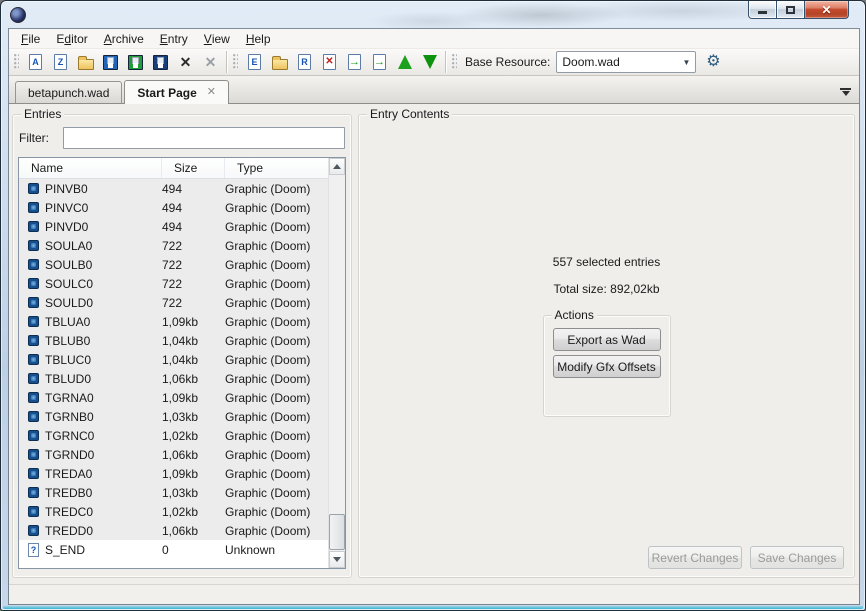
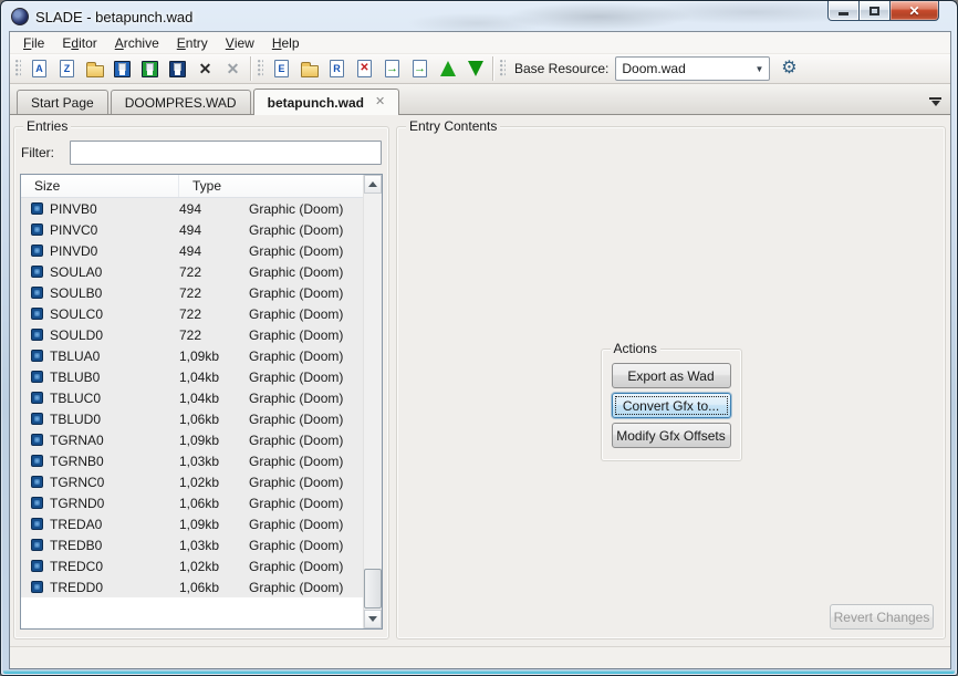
+ SLADE - betapunch.wad
  ✕
  F
  ile
  E
  d
  itor
  A
  rchive
  E
  ntry
  V
  iew
  H
  elp
  A
  Z
  ✕
  ✕
  E
  R
  ✕
  →
  →
  Base Resource:
  Doom.wad
  ▼
  ⚙
- betapunch.wad
+ Start Page
+ DOOMPRES.WAD
- Start Page
+ betapunch.wad
  ✕
  Entries
  Filter:
- Name
  Size
  Type
  PINVB0
  494
  Graphic (Doom)
  PINVC0
  494
  Graphic (Doom)
  PINVD0
  494
  Graphic (Doom)
  SOULA0
  722
  Graphic (Doom)
  SOULB0
  722
  Graphic (Doom)
  SOULC0
  722
  Graphic (Doom)
  SOULD0
  722
  Graphic (Doom)
  TBLUA0
  1,09kb
  Graphic (Doom)
  TBLUB0
  1,04kb
  Graphic (Doom)
  TBLUC0
  1,04kb
  Graphic (Doom)
  TBLUD0
  1,06kb
  Graphic (Doom)
  TGRNA0
  1,09kb
  Graphic (Doom)
  TGRNB0
  1,03kb
  Graphic (Doom)
  TGRNC0
  1,02kb
  Graphic (Doom)
  TGRND0
  1,06kb
  Graphic (Doom)
  TREDA0
  1,09kb
  Graphic (Doom)
  TREDB0
  1,03kb
  Graphic (Doom)
  TREDC0
  1,02kb
  Graphic (Doom)
  TREDD0
  1,06kb
  Graphic (Doom)
- ?
- S_END
- 0
- Unknown
  Entry Contents
- 557 selected entries
- Total size: 892,02kb
  Actions
  Export as Wad
+ Convert Gfx to...
  Modify Gfx Offsets
  Revert Changes
- Save Changes
